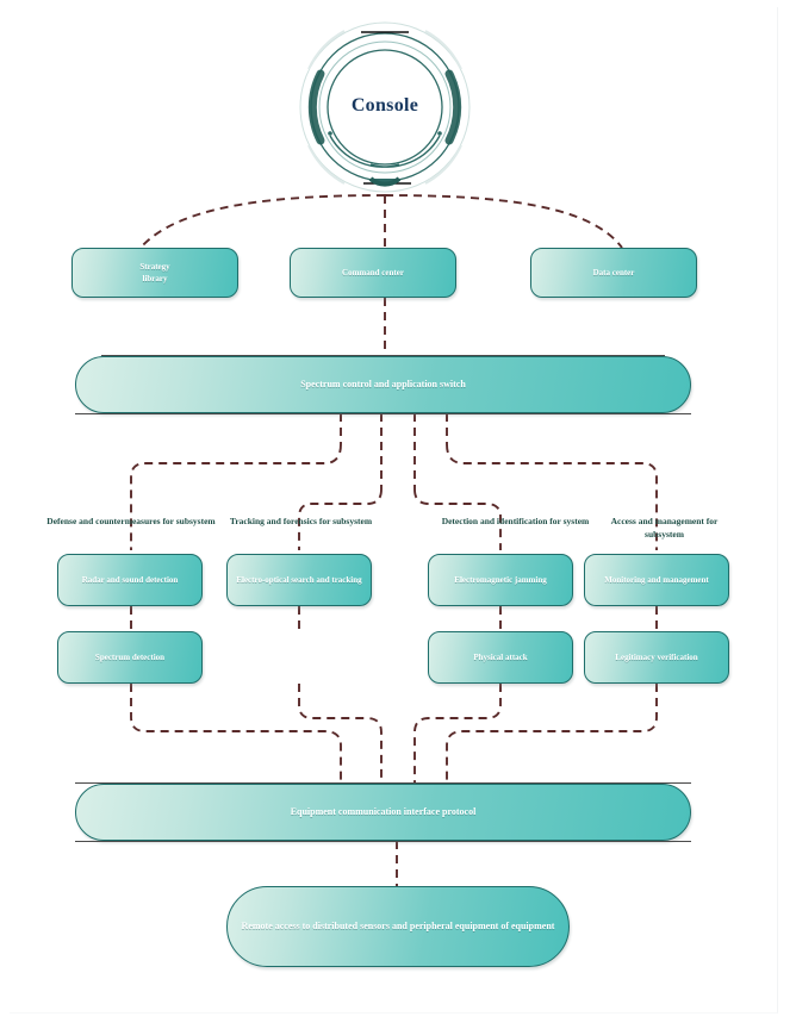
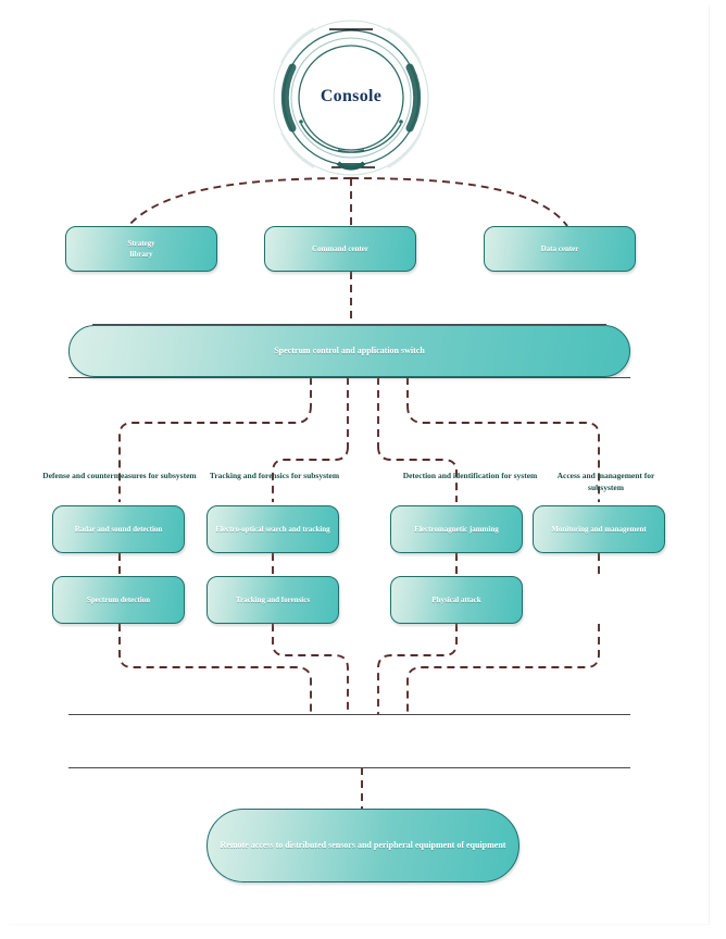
  Console
  Strategy
  library
  Command center
  Data center
  Spectrum control and application switch
  Defense and countermeasures for subsystem
  Tracking and forensics for subsystem
  Detection and identification for system
  Access and management for subsystem
  Radar and sound detection
  Electro-optical search and tracking
  Electromagnetic jamming
  Monitoring and management
  Spectrum detection
+ Tracking and forensics
  Physical attack
- Legitimacy verification
- Equipment communication interface protocol
  Remote access to distributed sensors and peripheral equipment of equipment
